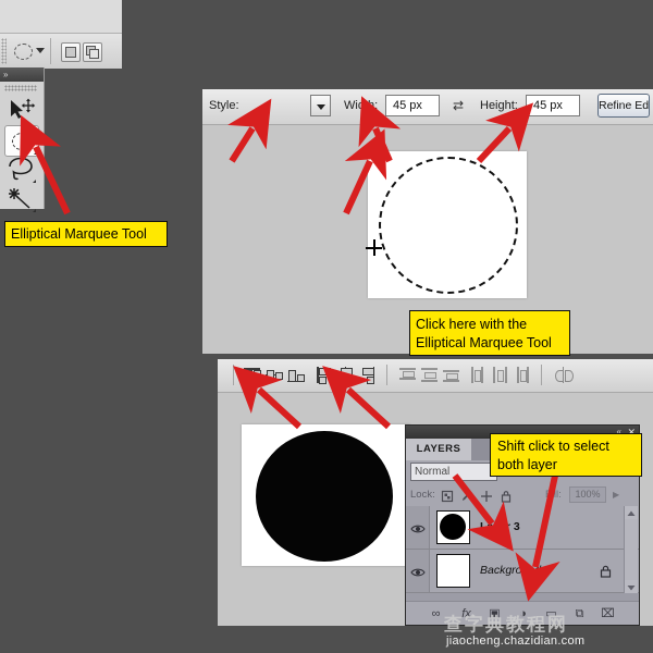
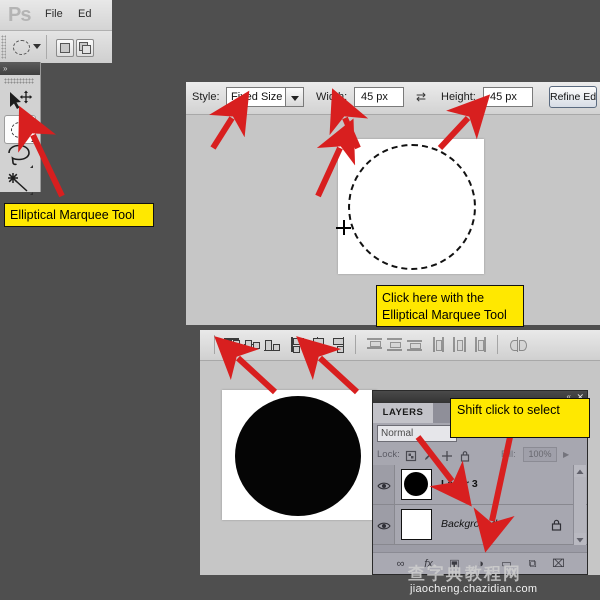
+ Ps
+ File
+ Ed
  »
  Elliptical Marquee Tool
  Style:
+ Fixed Size
  Width:
  45 px
  ⇄
  Height:
  45 px
  Click here with the
  Elliptical Marquee Tool
  «
  ✕
  LAYERS
  Normal
  Lock:
  100%
  ▶
  Layer 3
  Background
  ∞
  fx
  ▣
  ◑
  ▭
  ⧉
  ⌧
  Shift click to select
- both layer
  查字典教程网
  jiaocheng.chazidian.com
